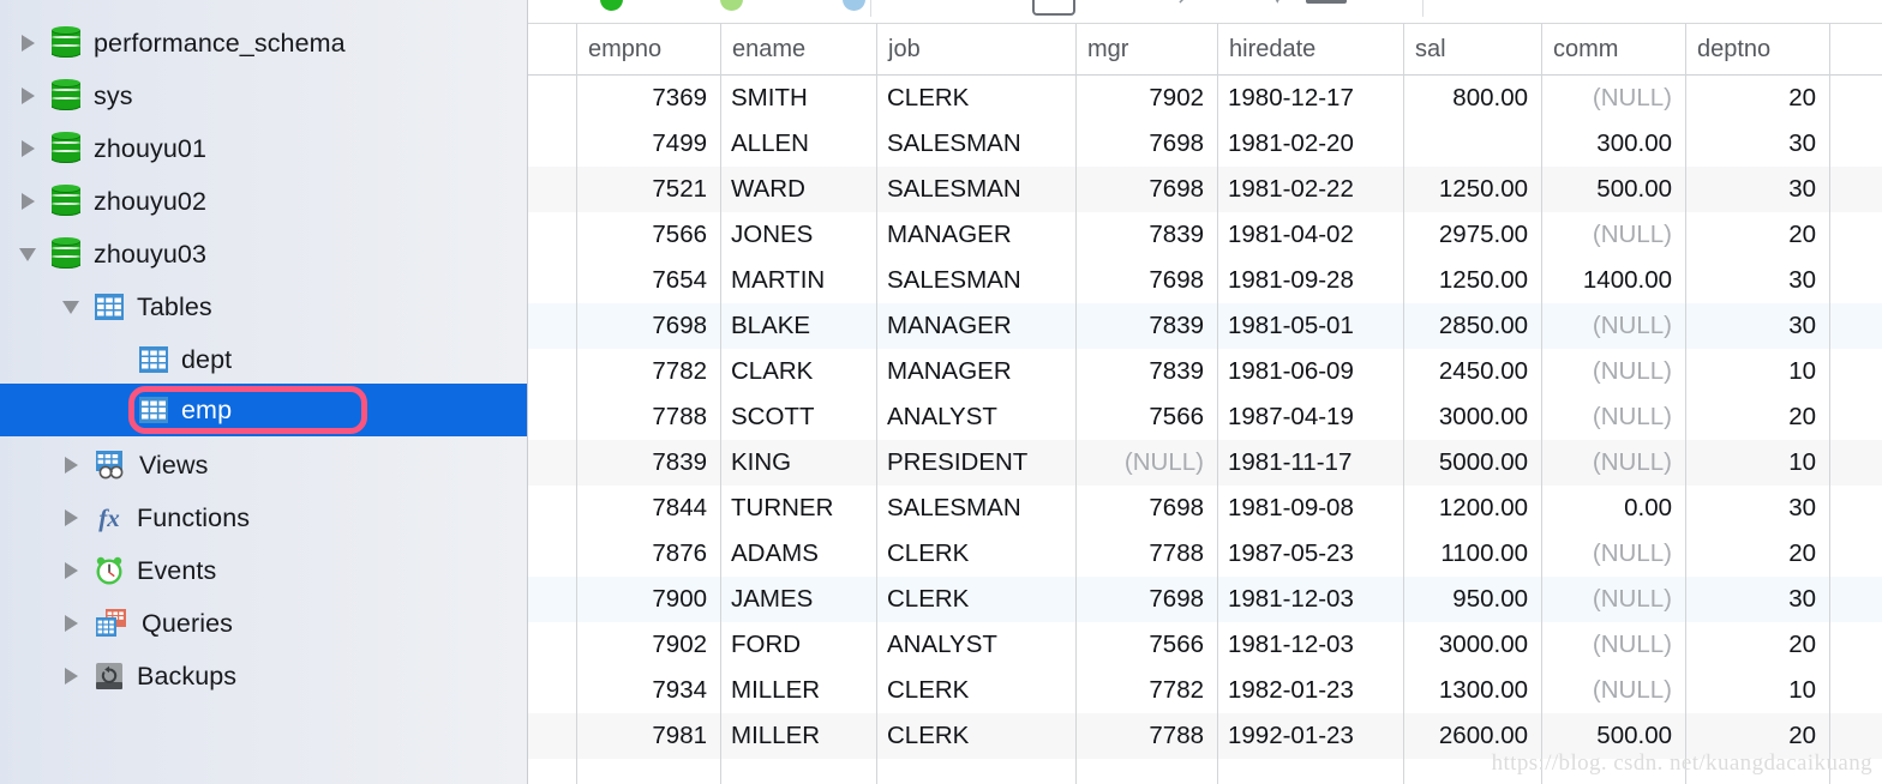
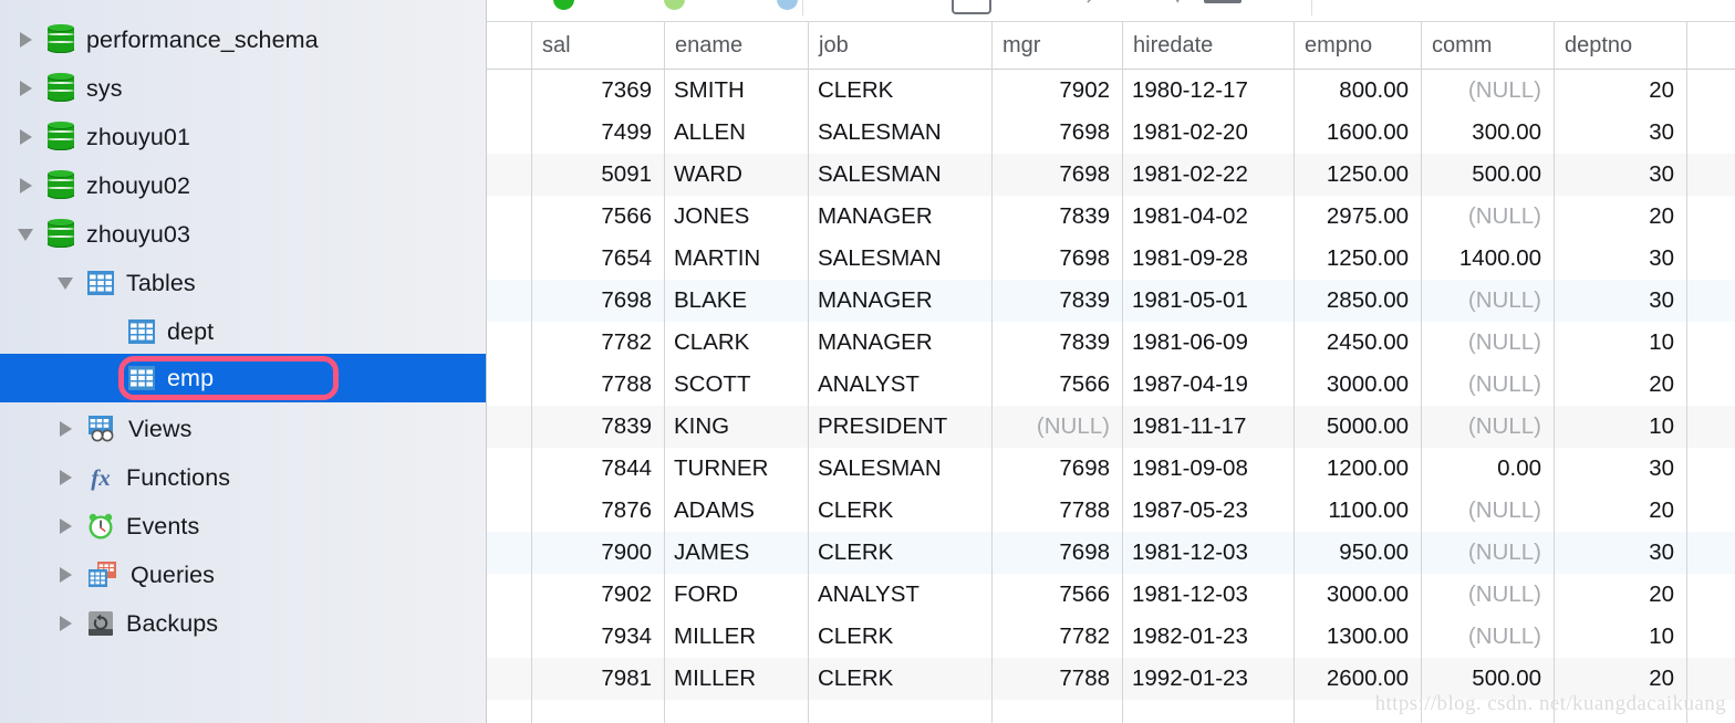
  performance_schema
  sys
  zhouyu01
  zhouyu02
  zhouyu03
  Tables
  dept
  emp
  Views
  fx
  Functions
  Events
  Queries
  Backups
- empno
+ sal
  ename
  job
  mgr
  hiredate
- sal
+ empno
  comm
  deptno
  7369
  SMITH
  CLERK
  7902
  1980-12-17
  800.00
  (NULL)
  20
  7499
  ALLEN
  SALESMAN
  7698
  1981-02-20
+ 1600.00
  300.00
  30
- 7521
+ 5091
  WARD
  SALESMAN
  7698
  1981-02-22
  1250.00
  500.00
  30
  7566
  JONES
  MANAGER
  7839
  1981-04-02
  2975.00
  (NULL)
  20
  7654
  MARTIN
  SALESMAN
  7698
  1981-09-28
  1250.00
  1400.00
  30
  7698
  BLAKE
  MANAGER
  7839
  1981-05-01
  2850.00
  (NULL)
  30
  7782
  CLARK
  MANAGER
  7839
  1981-06-09
  2450.00
  (NULL)
  10
  7788
  SCOTT
  ANALYST
  7566
  1987-04-19
  3000.00
  (NULL)
  20
  7839
  KING
  PRESIDENT
  (NULL)
  1981-11-17
  5000.00
  (NULL)
  10
  7844
  TURNER
  SALESMAN
  7698
  1981-09-08
  1200.00
  0.00
  30
  7876
  ADAMS
  CLERK
  7788
  1987-05-23
  1100.00
  (NULL)
  20
  7900
  JAMES
  CLERK
  7698
  1981-12-03
  950.00
  (NULL)
  30
  7902
  FORD
  ANALYST
  7566
  1981-12-03
  3000.00
  (NULL)
  20
  7934
  MILLER
  CLERK
  7782
  1982-01-23
  1300.00
  (NULL)
  10
  7981
  MILLER
  CLERK
  7788
  1992-01-23
  2600.00
  500.00
  20
  https://blog. csdn. net/kuangdacaikuang
